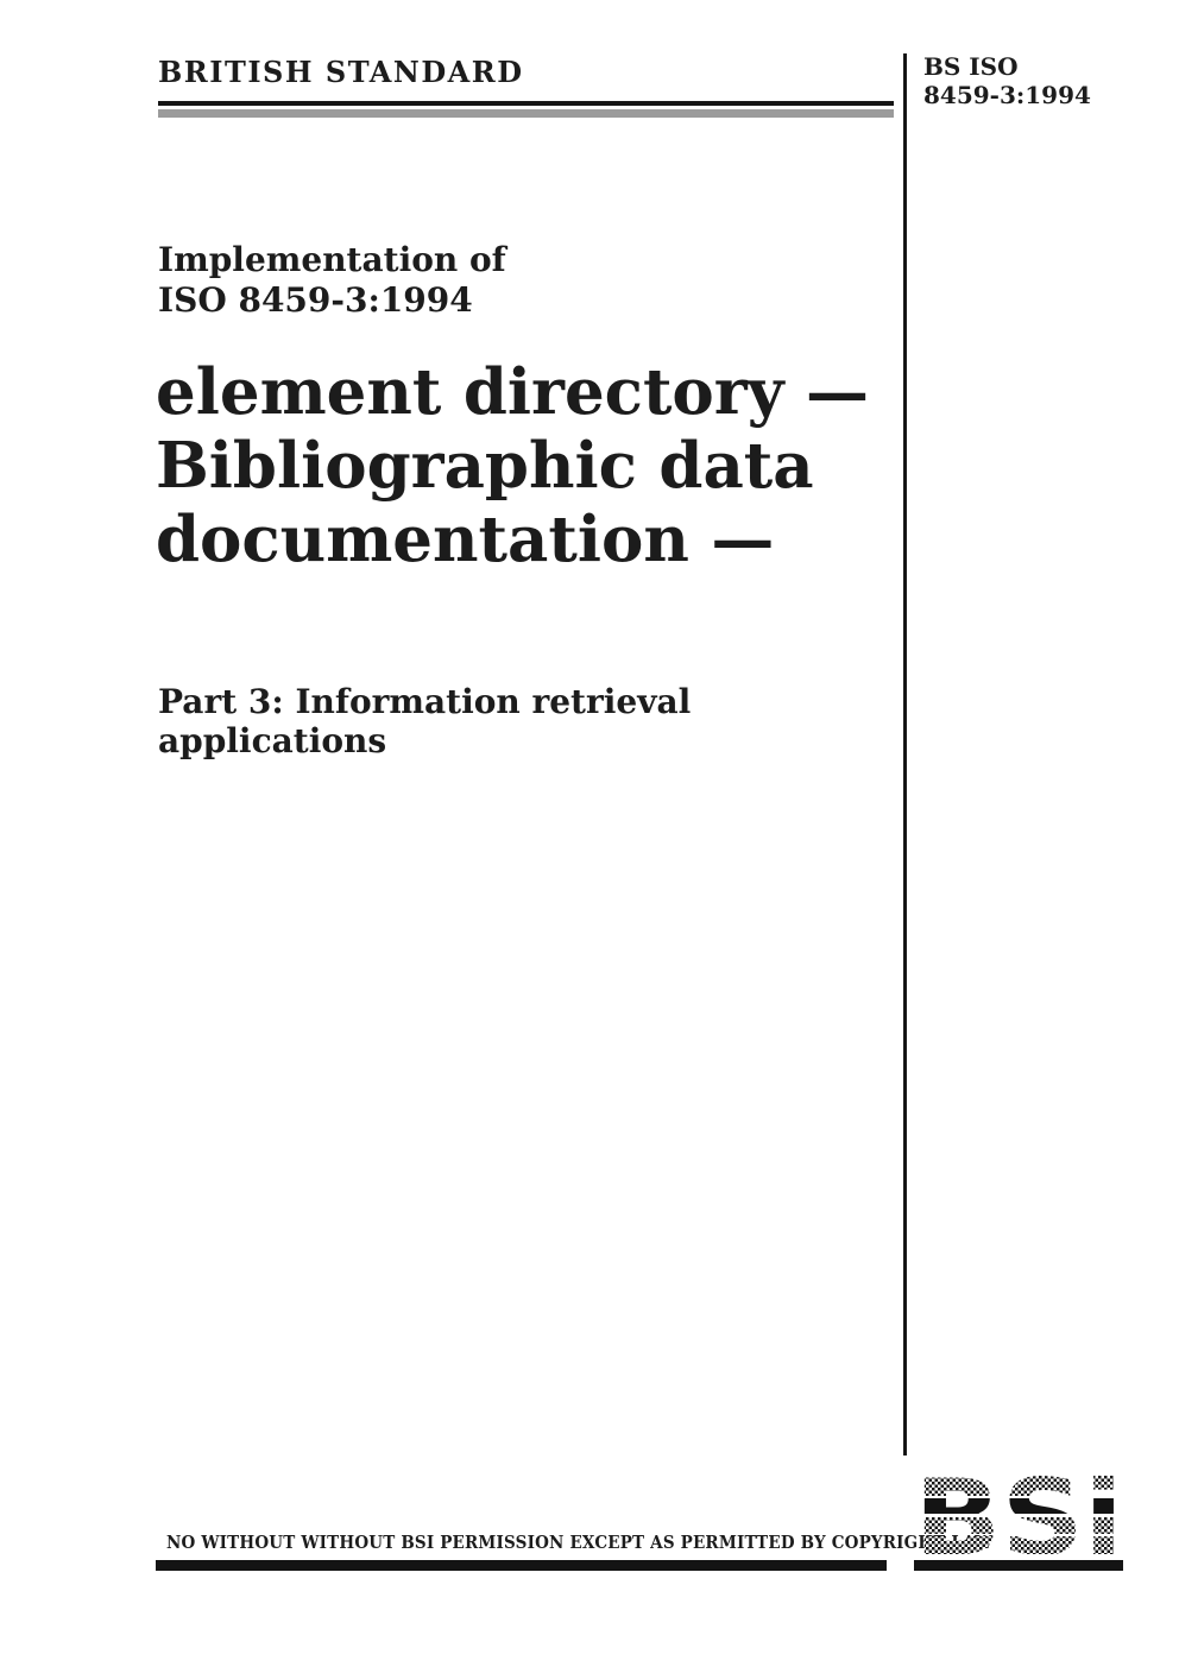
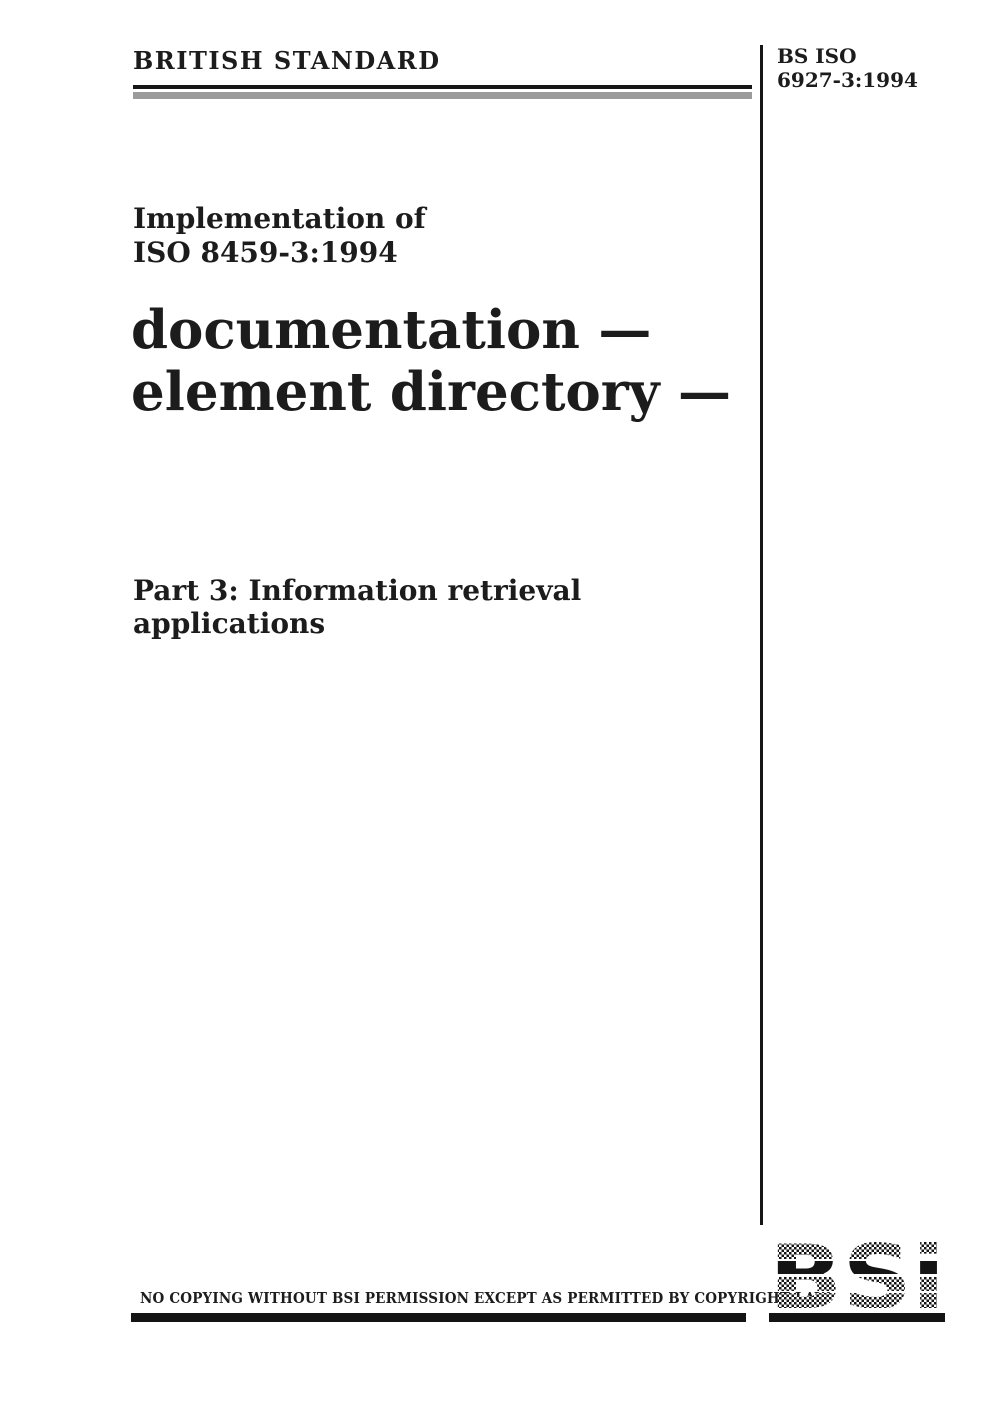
  BRITISH STANDARD
  BS ISO
- 8459-3:1994
+ 6927-3:1994
  Implementation of
  ISO 8459-3:1994
- element directory —
+ documentation —
- Bibliographic data
- documentation —
+ element directory —
  Part 3: Information retrieval
  applications
- NO WITHOUT WITHOUT BSI PERMISSION EXCEPT AS PERMITTED BY COPYRIGHT LAW
+ NO COPYING WITHOUT BSI PERMISSION EXCEPT AS PERMITTED BY COPYRIGHT LAW
  BSi
